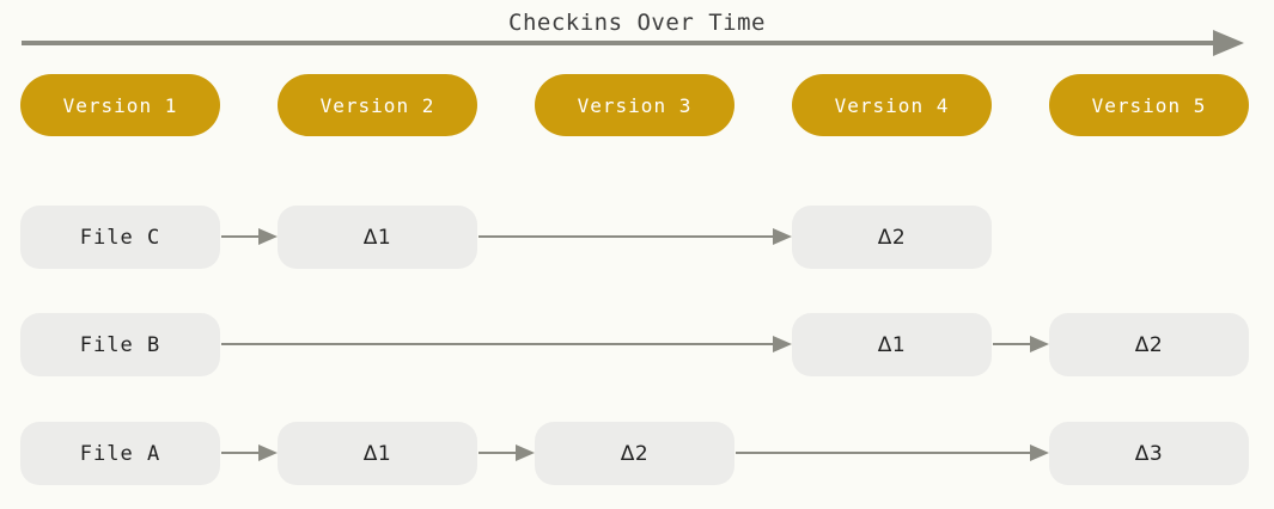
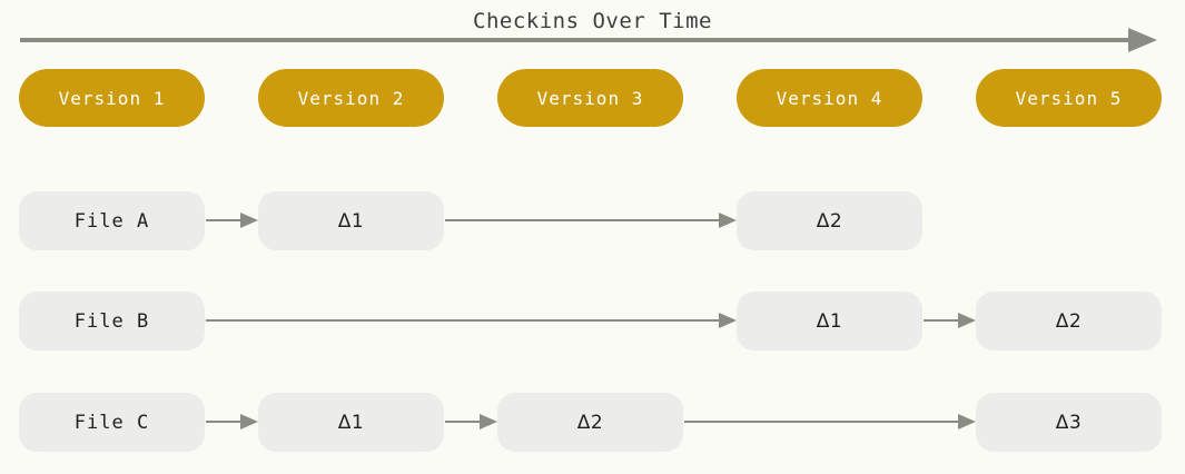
  Checkins Over Time
  Version 1
  Version 2
  Version 3
  Version 4
  Version 5
- File C
+ File A
  Δ1
  Δ2
  File B
  Δ1
  Δ2
- File A
+ File C
  Δ1
  Δ2
  Δ3
